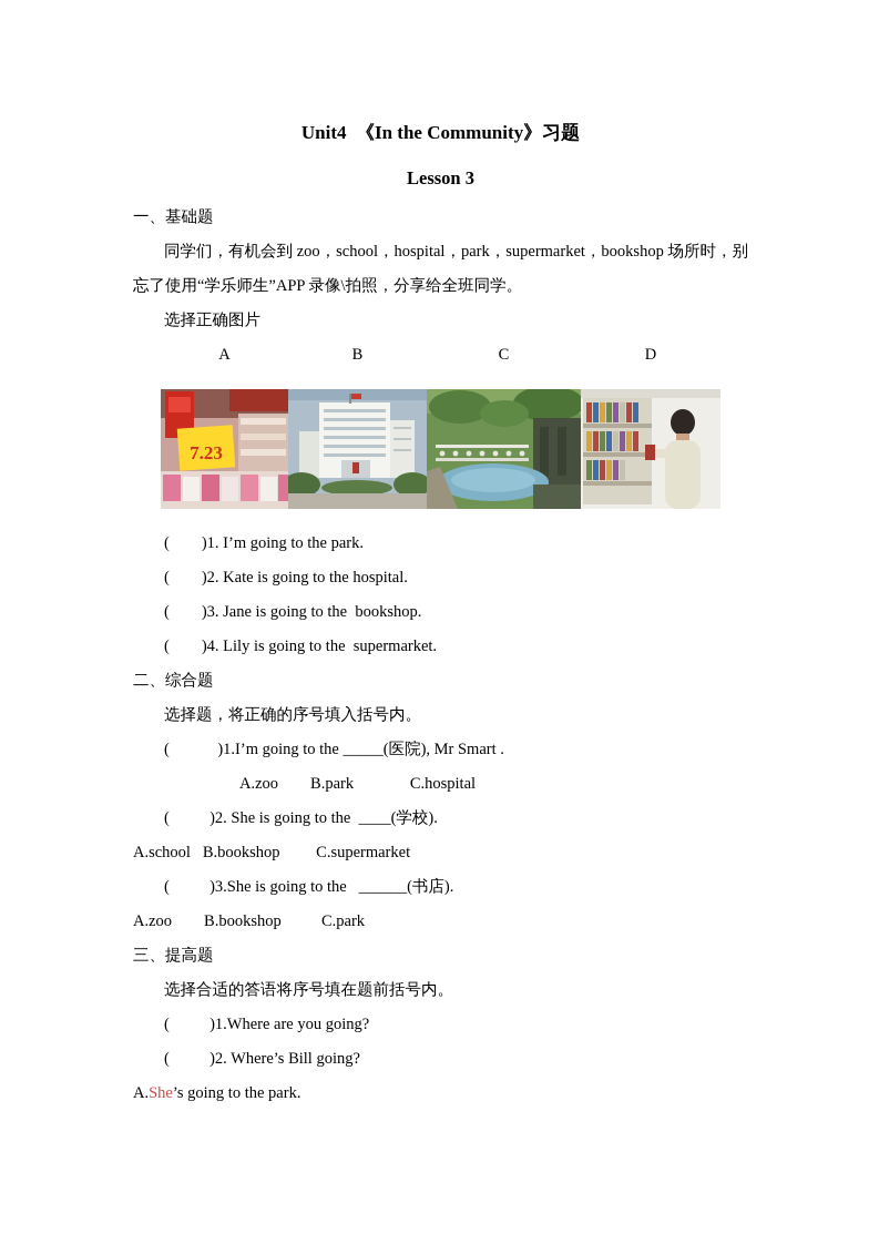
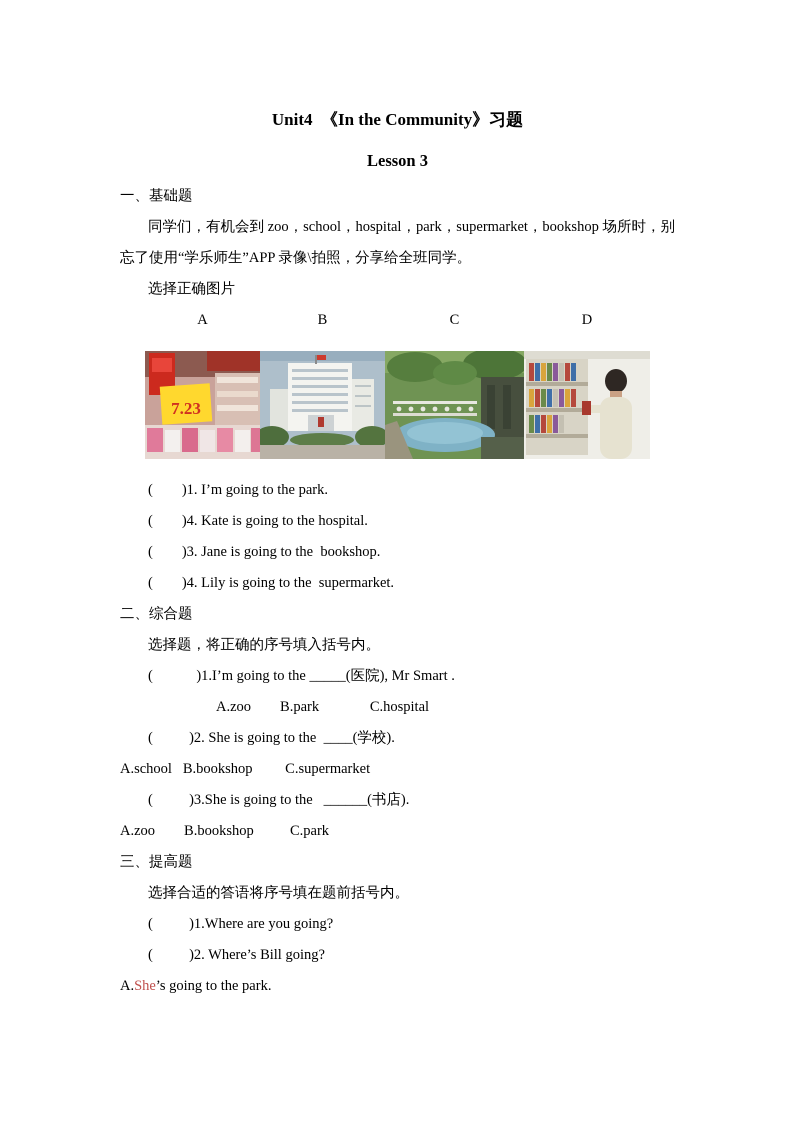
  Unit4 《In the Community》习题
  Lesson 3
  一、基础题
  同学们，有机会到 zoo，school，hospital，park，supermarket，bookshop 场所时，别忘了使用“学乐师生”APP 录像\拍照，分享给全班同学。
  选择正确图片
  A
  B
  C
  D
  7.23
  ( )1. I’m going to the park.
- ( )2. Kate is going to the hospital.
+ ( )4. Kate is going to the hospital.
  ( )3. Jane is going to the bookshop.
  ( )4. Lily is going to the supermarket.
  二、综合题
  选择题，将正确的序号填入括号内。
  ( )1.I’m going to the _____(医院), Mr Smart .
  A.zoo B.park C.hospital
  ( )2. She is going to the ____(学校).
  A.school B.bookshop C.supermarket
  ( )3.She is going to the ______(书店).
  A.zoo B.bookshop C.park
  三、提高题
  选择合适的答语将序号填在题前括号内。
  ( )1.Where are you going?
  ( )2. Where’s Bill going?
  A.She’s going to the park.
